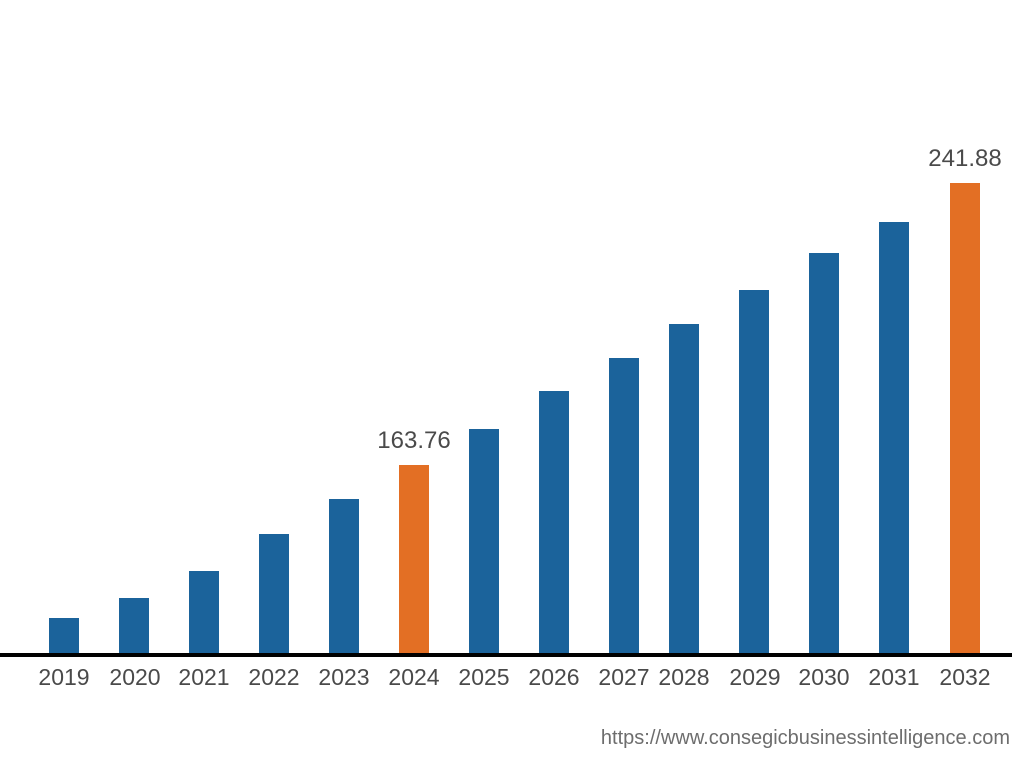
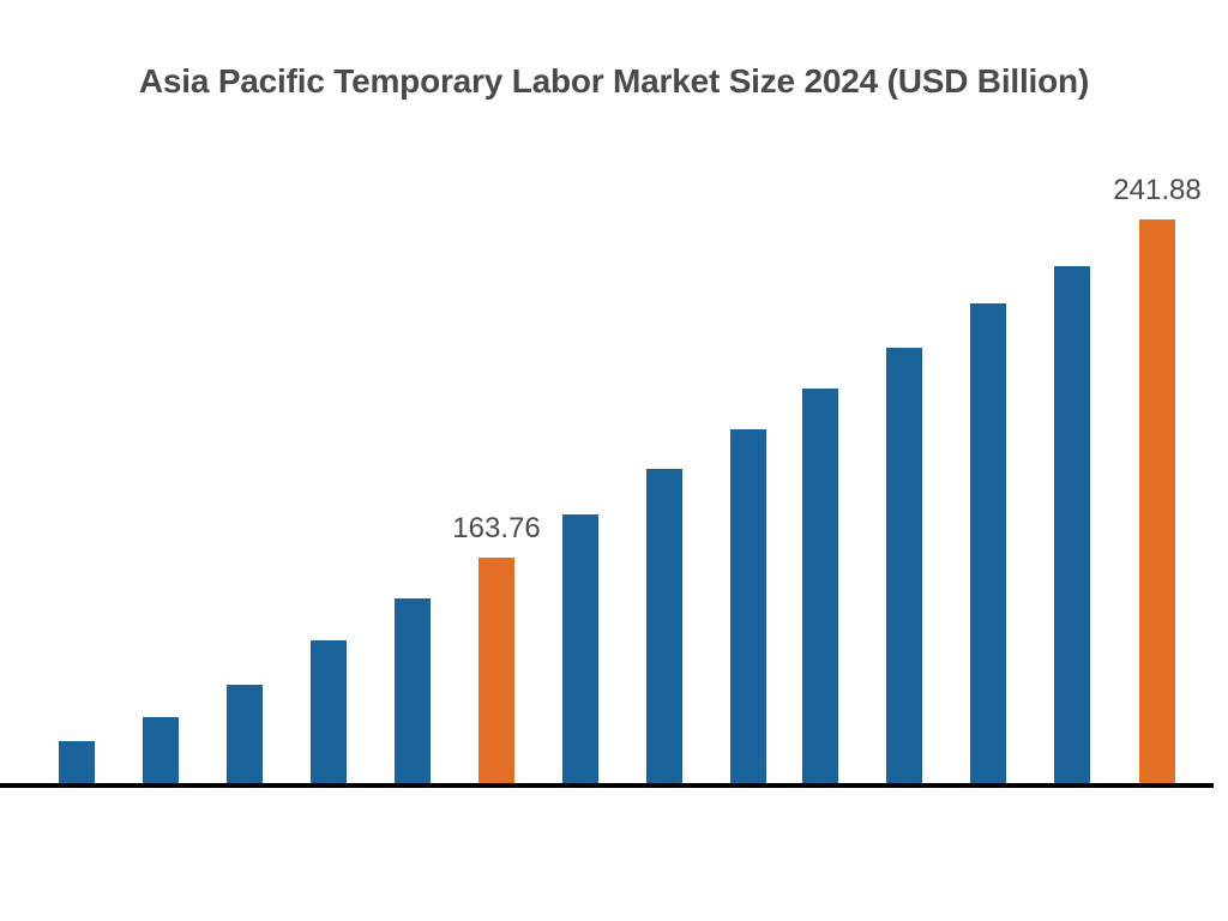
+ Asia Pacific Temporary Labor Market Size 2024 (USD Billion)
  163.76
  241.88
- 2019
- 2020
- 2021
- 2022
- 2023
- 2024
- 2025
- 2026
- 2027
- 2028
- 2029
- 2030
- 2031
- 2032
- https://www.consegicbusinessintelligence.com
